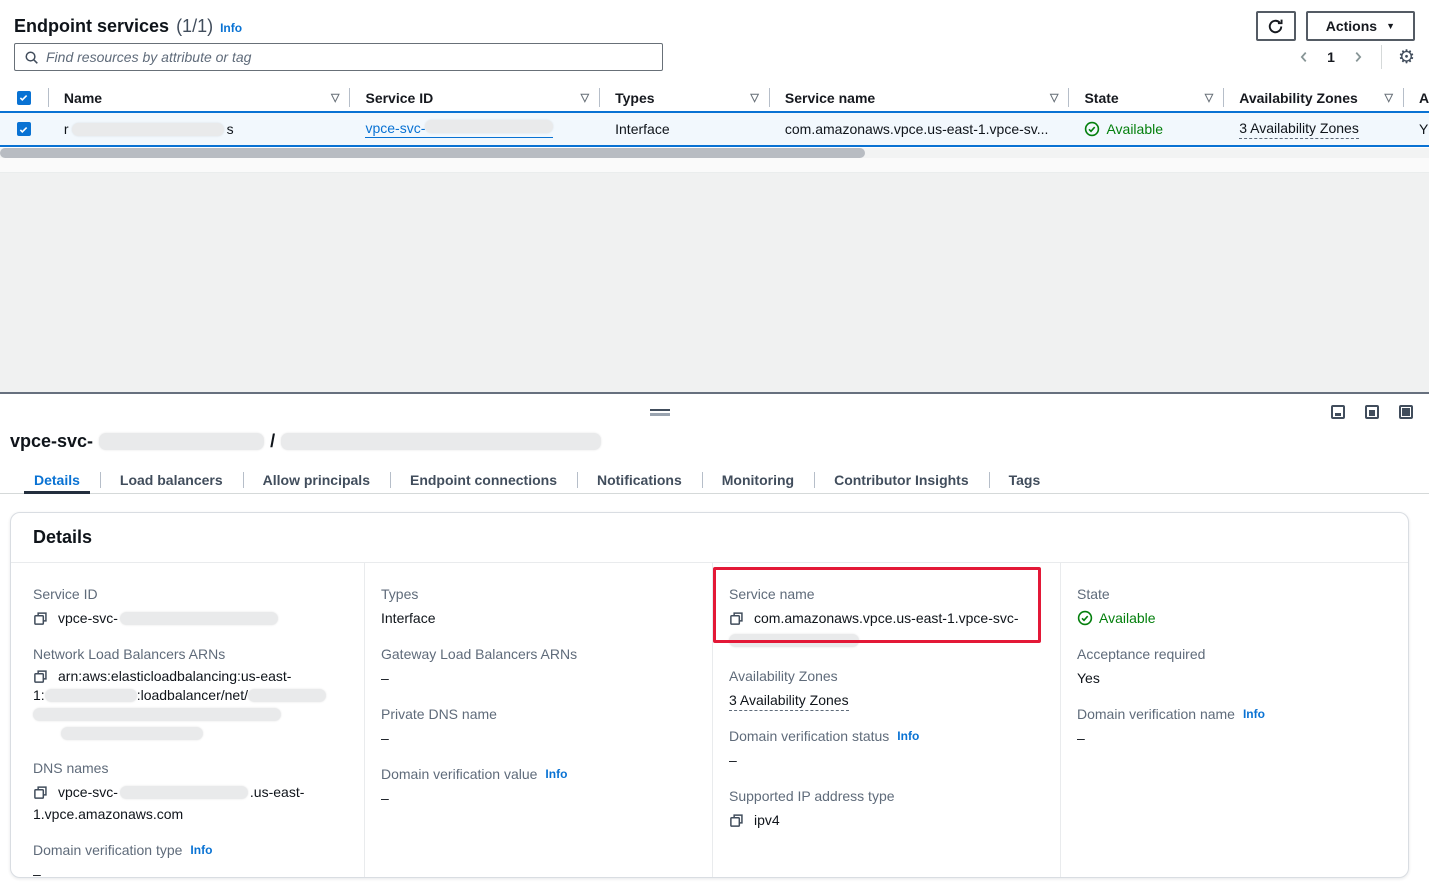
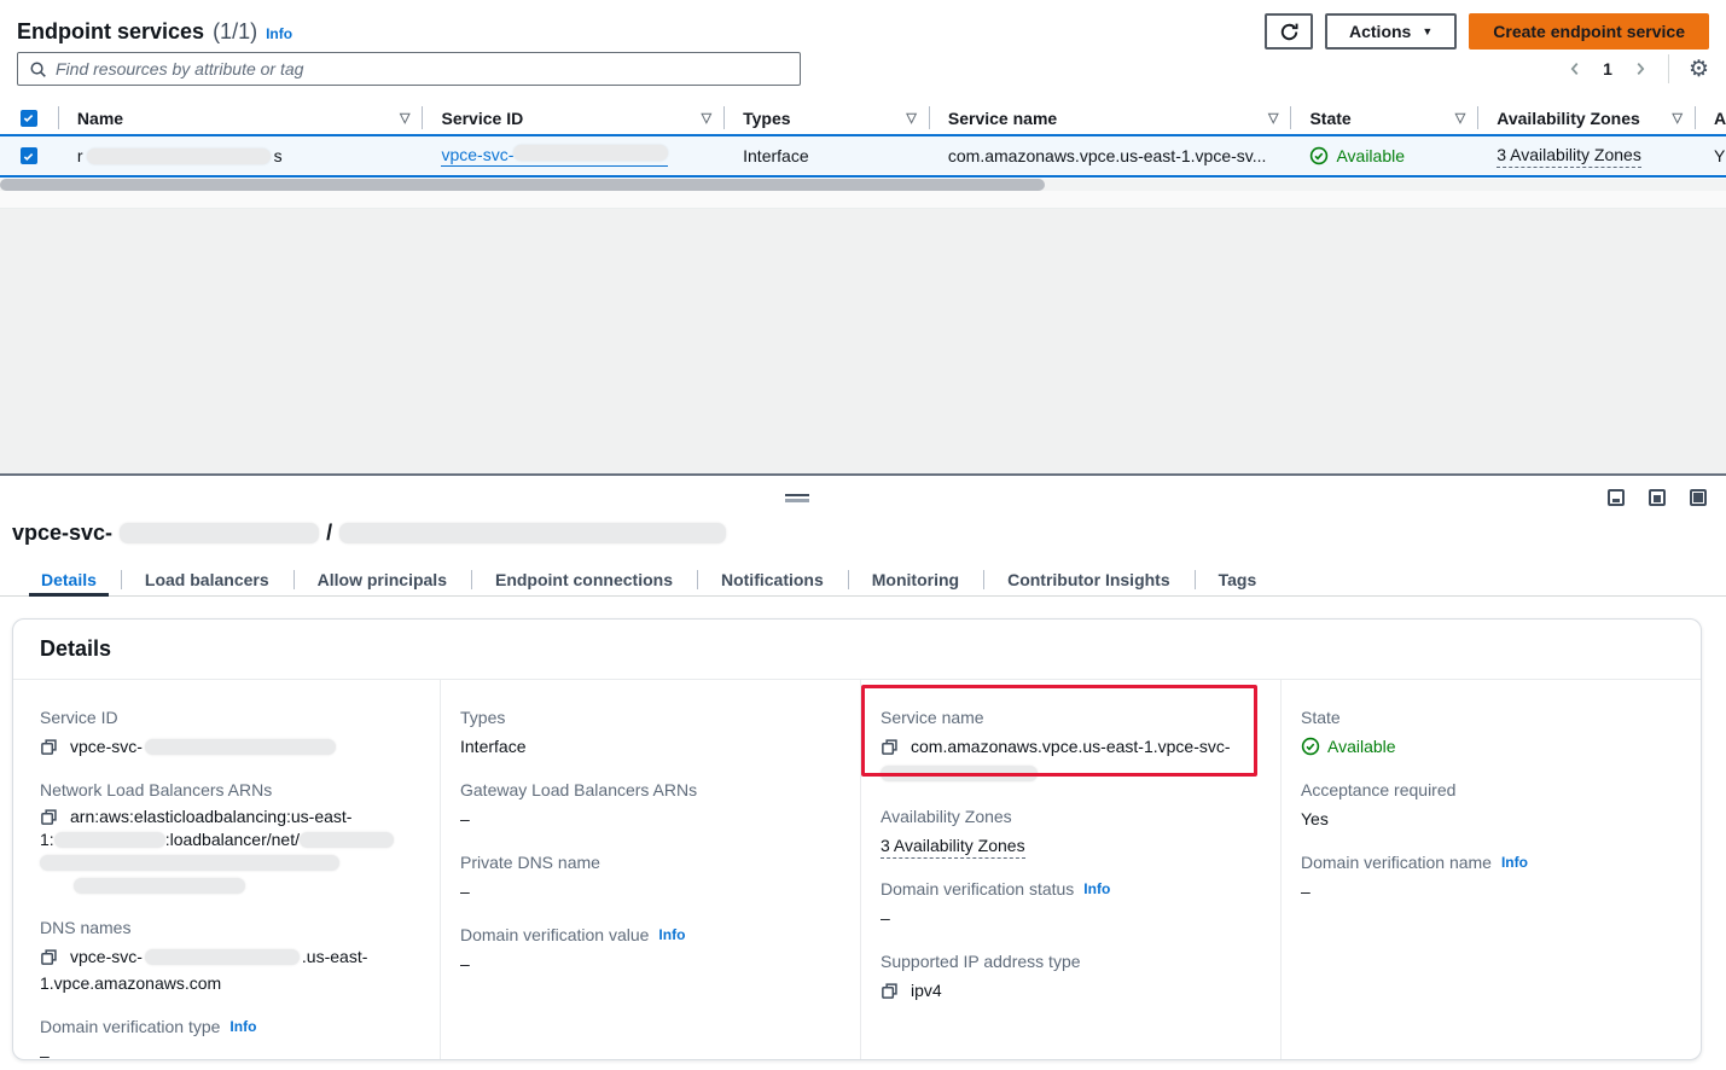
  Endpoint services
  (1/1)
  Info
  Actions
  ▼
+ Create endpoint service
  Find resources by attribute or tag
  1
  ⚙
  Name
  ▽
  Service ID
  ▽
  Types
  ▽
  Service name
  ▽
  State
  ▽
  Availability Zones
  ▽
  A
  r
  s
  vpce-svc-
  Interface
  com.amazonaws.vpce.us-east-1.vpce-sv...
  Available
  3 Availability Zones
  Y
  vpce-svc-
  /
  Details
  Load balancers
  Allow principals
  Endpoint connections
  Notifications
  Monitoring
  Contributor Insights
  Tags
  Details
  Service ID
  vpce-svc-
  Network Load Balancers ARNs
  arn:aws:elasticloadbalancing:us-east-
  1: :loadbalancer/net/
  DNS names
  vpce-svc- .us-east-
  1.vpce.amazonaws.com
  Domain verification type
  Info
  –
  Types
  Interface
  Gateway Load Balancers ARNs
  –
  Private DNS name
  –
  Domain verification value
  Info
  –
  Service name
  com.amazonaws.vpce.us-east-1.vpce-svc-
  Availability Zones
  3 Availability Zones
  Domain verification status
  Info
  –
  Supported IP address type
  ipv4
  State
  Available
  Acceptance required
  Yes
  Domain verification name
  Info
  –
